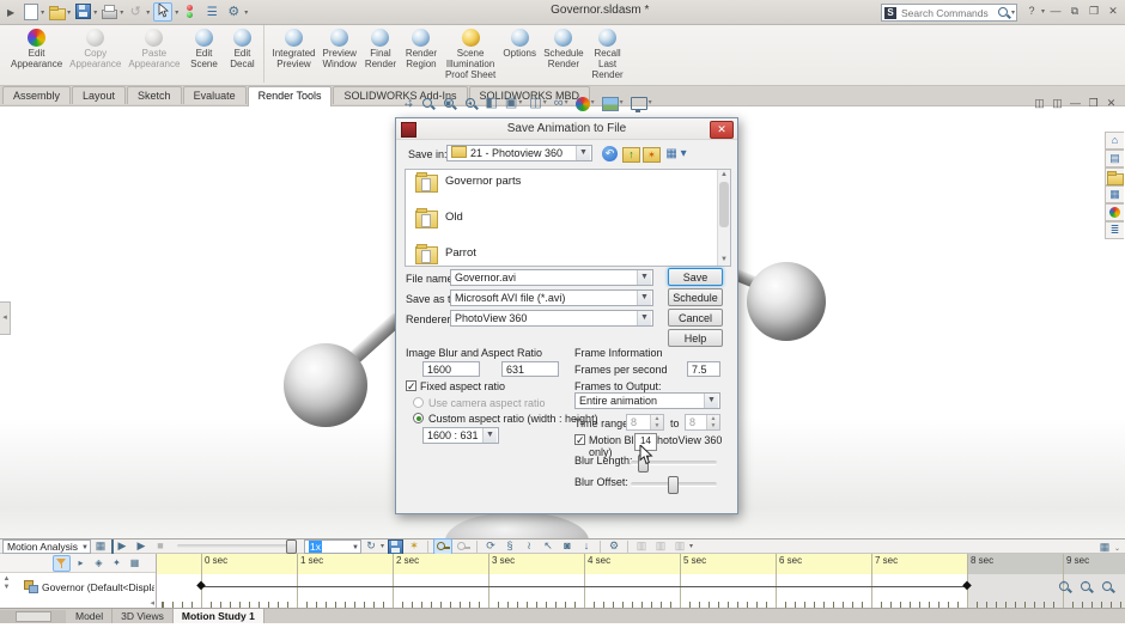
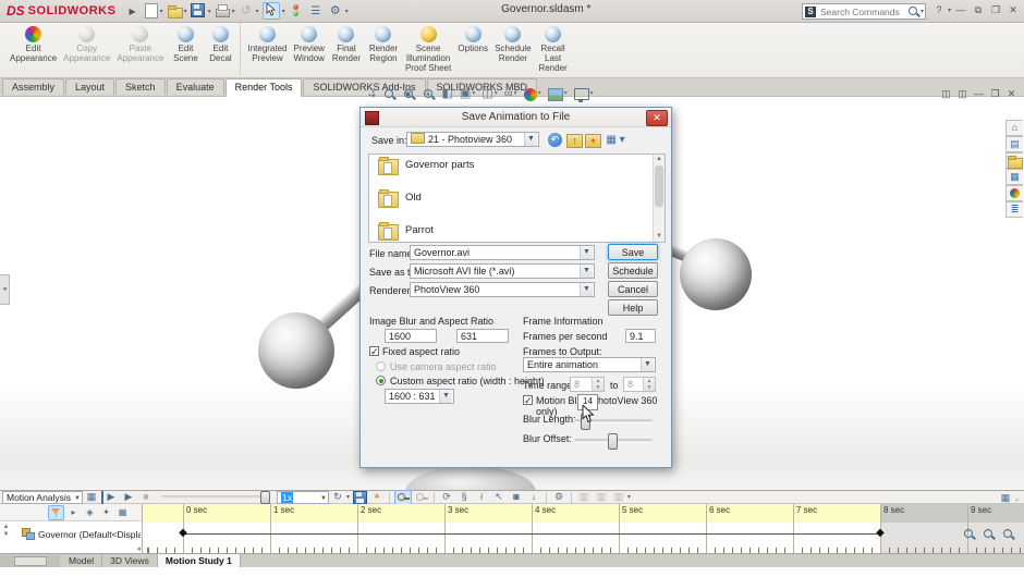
+ DS
+ SOLIDWORKS
  ▶
  ↺
  ⚙
  Governor.sldasm *
  S
  Search Commands
  ?
  —
  ⧉
  ❐
  ✕
  Edit
  Appearance
  Copy
  Appearance
  Paste
  Appearance
  Edit
  Scene
  Edit
  Decal
  Integrated
  Preview
  Preview
  Window
  Final
  Render
  Render
  Region
  Scene
  Illumination
  Proof Sheet
  Options
  Schedule
  Render
  Recall
  Last
  Render
  Assembly Layout Sketch Evaluate Render Tools SOLIDWORKSd- SOLIDWORKS MBD
  ◧
  ▣
  ◫
  ∞
  ◫
  ◫
  —
  ❐
  ✕
  ⌂
  ▤
  ▦
  ≣
  Save Animation to File
  ✕
  Save in
  21 - Photoview 360
  ↶
  ↑
  ✶
  ▦ ▾
  Governor parts
  Old
  Parrot
  File nam
  Governor.avi
  Save
  Microsoft AVI file (*.avi)
  Schedule
  Rendere
  PhotoView 360
  Cancel
  Help
  Image Blur and Aspect Ratio
  1600
  631
  ✓
  Fixed aspect ratio
  Use camera aspect ratio
  Custom aspect ratio (width : height)
  1600 : 631
  Frame Information
  Frames per second
- 7.5
+ 9.1
  Frames to Output:
  Entire animation
  Time rang
  8
  to
  8
  ✓
  Motion BlhotoView 360 only)
  Blur Length
  Blur Offset:
  14
  Motion Analysis
  ▦
  ▶
  ▶
  ■
  1x
  ↻
  ✶
  ⟳
  §
  ≀
  ↖
  ◙
  ↓
  ⚙
  ▥
  ▥
  ▥
  ▦
  ▸
  ◈
  ✦
  ▦
  Governor (Default<Displa
  0 sec
  1 sec
  2 sec
  3 sec
  4 sec
  5 sec
  6 sec
  7 sec
  8 sec
  9 sec
  ◆
  ◆
  Model 3D Views Motion Study 1
